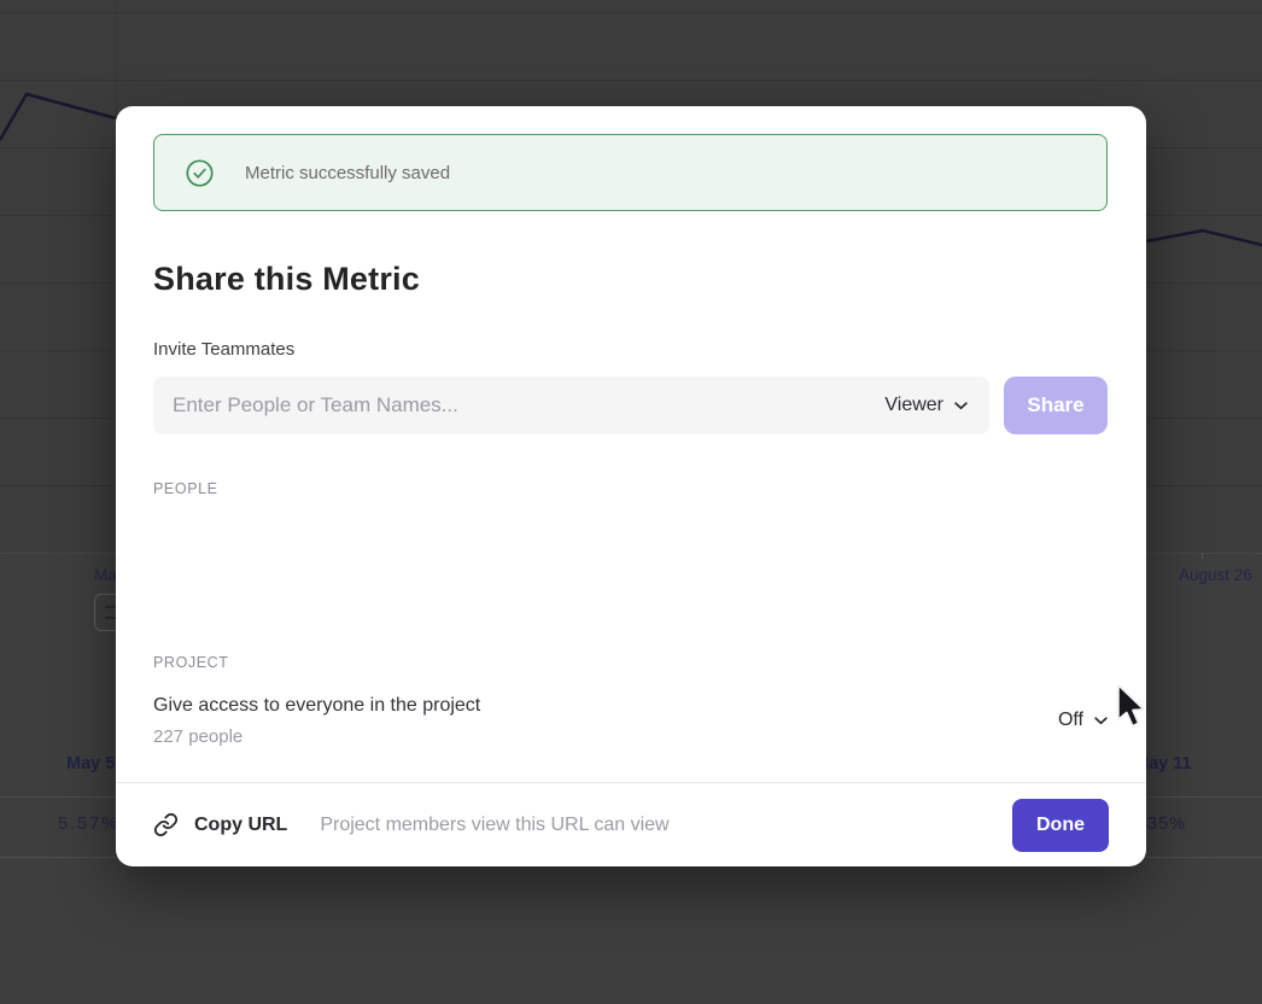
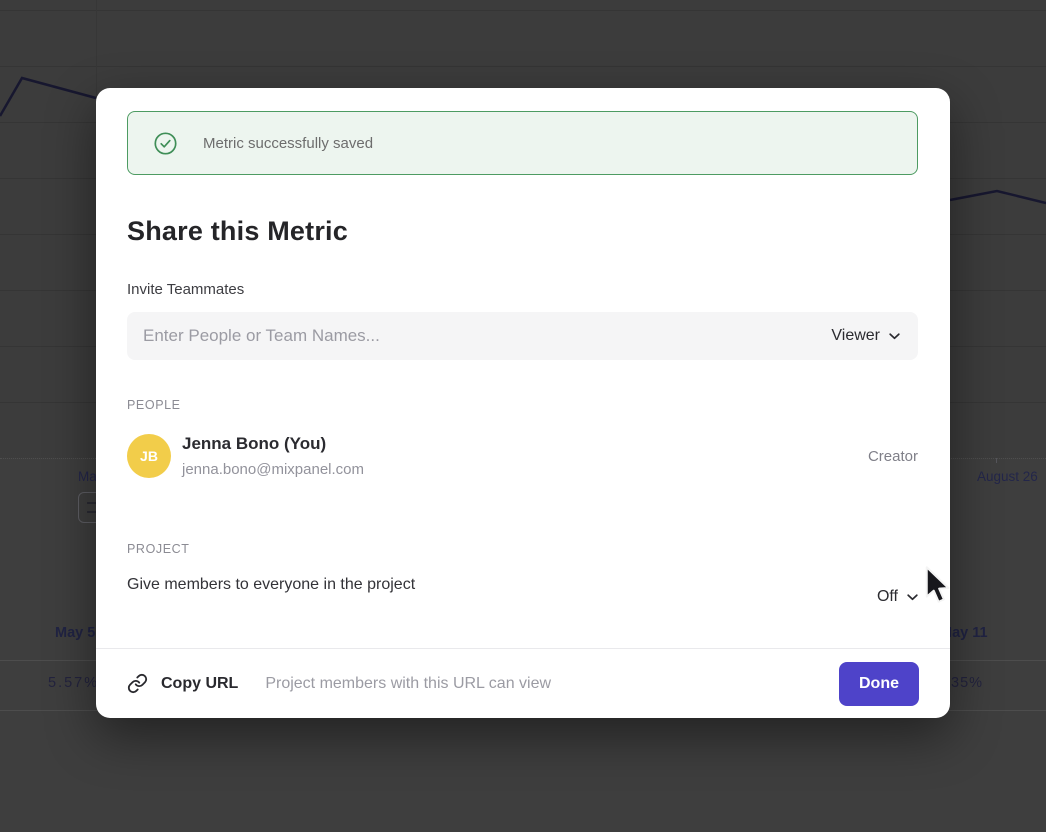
  August 26
  May 5
  ay 11
  5.57%
  35%
  Metric successfully saved
  Share this Metric
  Invite Teammates
  Enter People or Team Names...
  Viewer
- Share
  PEOPLE
+ JB
+ Jenna Bono (You)
+ jenna.bono@mixpanel.com
+ Creator
  PROJECT
- Give access to everyone in the project
+ Give members to everyone in the project
- 227 people
  Off
  Copy URL
- Project members view this URL can view
+ Project members with this URL can view
  Done
